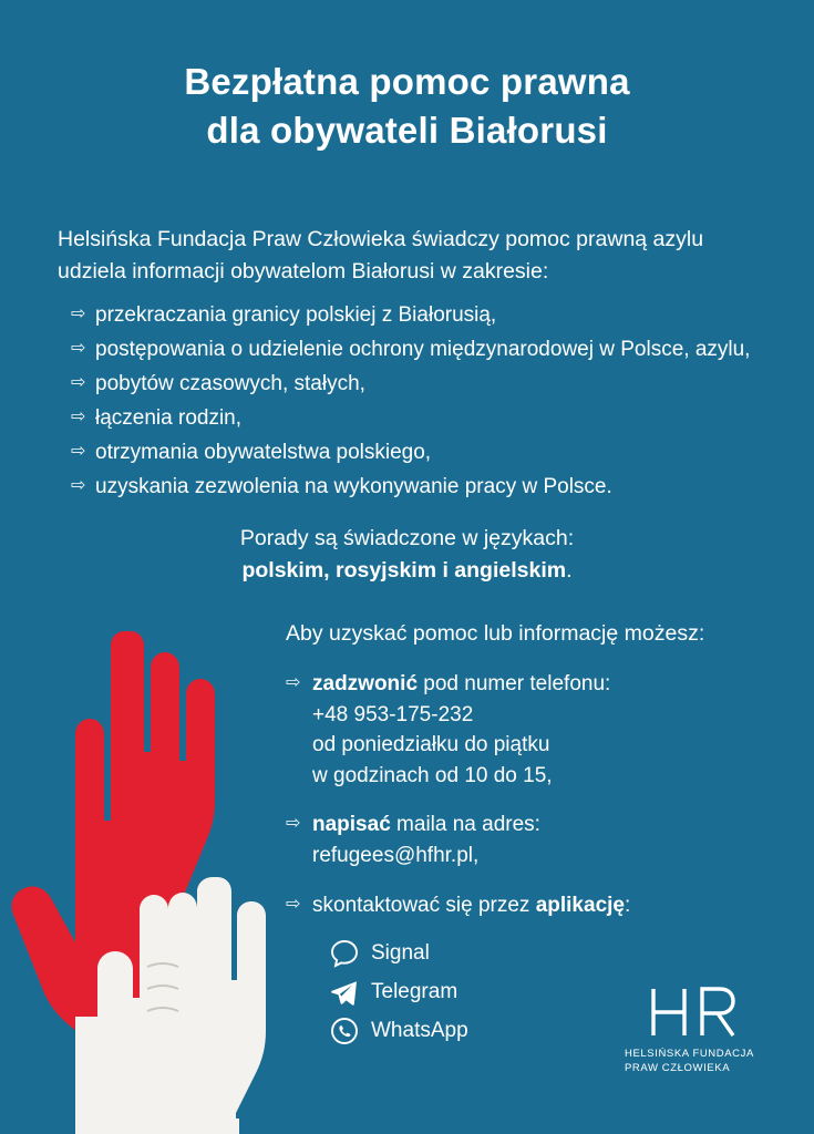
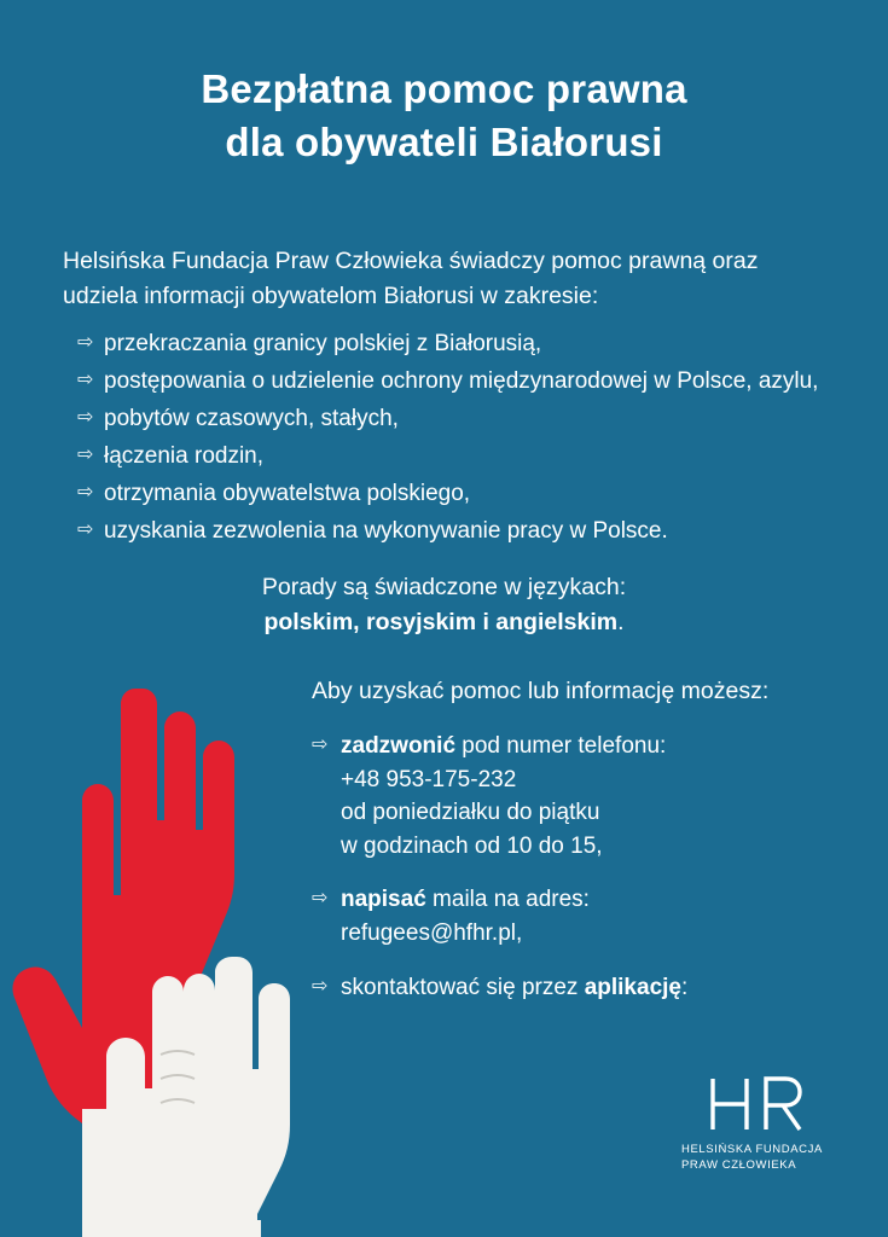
  Bezpłatna pomoc prawna
  dla obywateli Białorusi
- Helsińska Fundacja Praw Człowieka świadczy pomoc prawną azylu udziela informacji obywatelom Białorusi w zakresie:
+ Helsińska Fundacja Praw Człowieka świadczy pomoc prawną oraz udziela informacji obywatelom Białorusi w zakresie:
  ⇨
  przekraczania granicy polskiej z Białorusią,
  ⇨
  postępowania o udzielenie ochrony międzynarodowej w Polsce, azylu,
  ⇨
  pobytów czasowych, stałych,
  ⇨
  łączenia rodzin,
  ⇨
  otrzymania obywatelstwa polskiego,
  ⇨
  uzyskania zezwolenia na wykonywanie pracy w Polsce.
  Porady są świadczone w językach:
  polskim, rosyjskim i angielskim.
  Aby uzyskać pomoc lub informację możesz:
  ⇨
  zadzwonić pod numer telefonu:
  +48 953-175-232
  od poniedziałku do piątku
  w godzinach od 10 do 15,
  ⇨
  napisać maila na adres:
  refugees@hfhr.pl,
  ⇨
  skontaktować się przez aplikację:
- Signal
- Telegram
- WhatsApp
  HELSIŃSKA FUNDACJA
  PRAW CZŁOWIEKA
